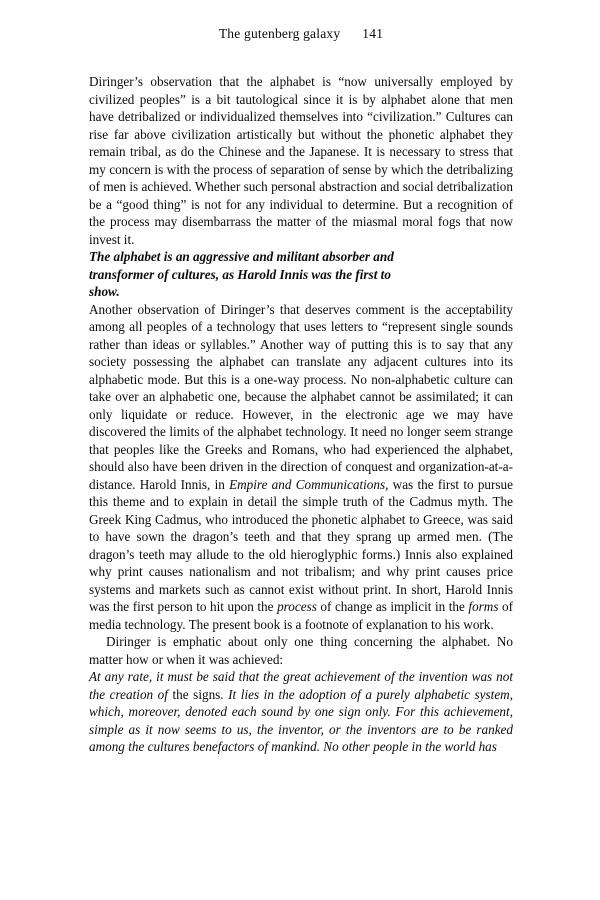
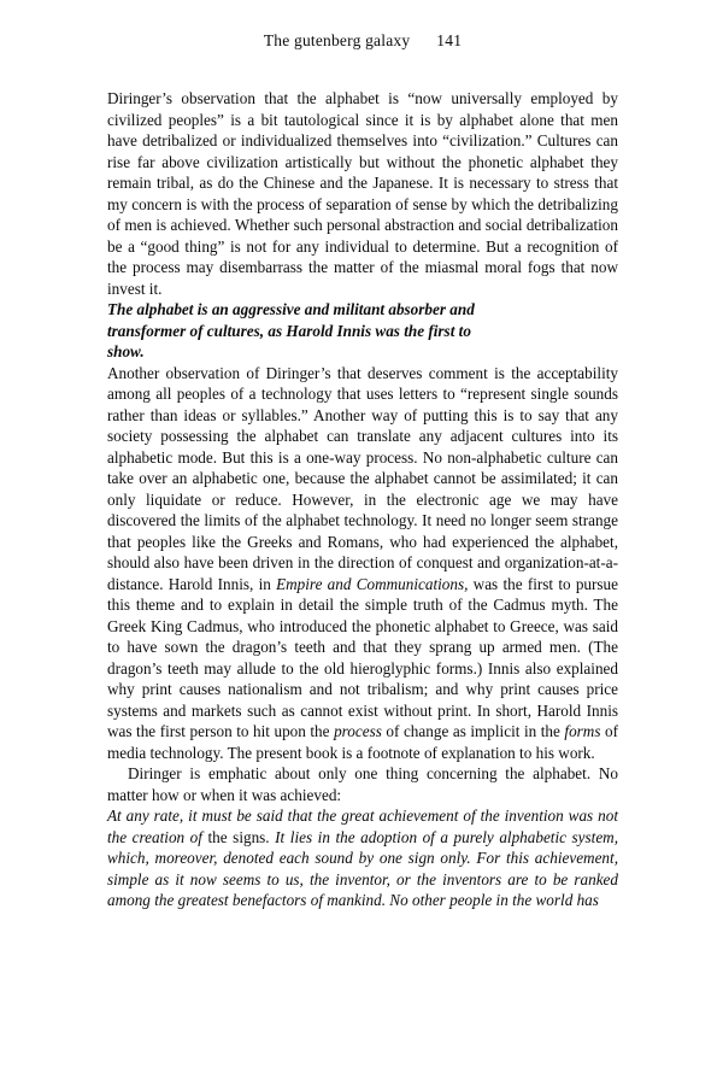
  The gutenberg galaxy
  141
  Diringer’s observation that the alphabet is “now universally employed by civilized peoples” is a bit tautological since it is by alphabet alone that men have detribalized or individualized themselves into “civilization.” Cultures can rise far above civilization artistically but without the phonetic alphabet they remain tribal, as do the Chinese and the Japanese. It is necessary to stress that my concern is with the process of separation of sense by which the detribalizing of men is achieved. Whether such personal abstraction and social detribalization be a “good thing” is not for any individual to determine. But a recognition of the process may disembarrass the matter of the miasmal moral fogs that now invest it.
  The alphabet is an aggressive and militant absorber and transformer of cultures, as Harold Innis was the first to show.
  Another observation of Diringer’s that deserves comment is the acceptability among all peoples of a technology that uses letters to “represent single sounds rather than ideas or syllables.” Another way of putting this is to say that any society possessing the alphabet can translate any adjacent cultures into its alphabetic mode. But this is a one-way process. No non-alphabetic culture can take over an alphabetic one, because the alphabet cannot be assimilated; it can only liquidate or reduce. However, in the electronic age we may have discovered the limits of the alphabet technology. It need no longer seem strange that peoples like the Greeks and Romans, who had experienced the alphabet, should also have been driven in the direction of conquest and organization-at-a-distance. Harold Innis, in Empire and Communications, was the first to pursue this theme and to explain in detail the simple truth of the Cadmus myth. The Greek King Cadmus, who introduced the phonetic alphabet to Greece, was said to have sown the dragon’s teeth and that they sprang up armed men. (The dragon’s teeth may allude to the old hieroglyphic forms.) Innis also explained why print causes nationalism and not tribalism; and why print causes price systems and markets such as cannot exist without print. In short, Harold Innis was the first person to hit upon the process of change as implicit in the forms of media technology. The present book is a footnote of explanation to his work.
  Diringer is emphatic about only one thing concerning the alphabet. No matter how or when it was achieved:
- At any rate, it must be said that the great achievement of the invention was not the creation of the signs. It lies in the adoption of a purely alphabetic system, which, moreover, denoted each sound by one sign only. For this achievement, simple as it now seems to us, the inventor, or the inventors are to be ranked among the cultures benefactors of mankind. No other people in the world has
+ At any rate, it must be said that the great achievement of the invention was not the creation of the signs. It lies in the adoption of a purely alphabetic system, which, moreover, denoted each sound by one sign only. For this achievement, simple as it now seems to us, the inventor, or the inventors are to be ranked among the greatest benefactors of mankind. No other people in the world has
